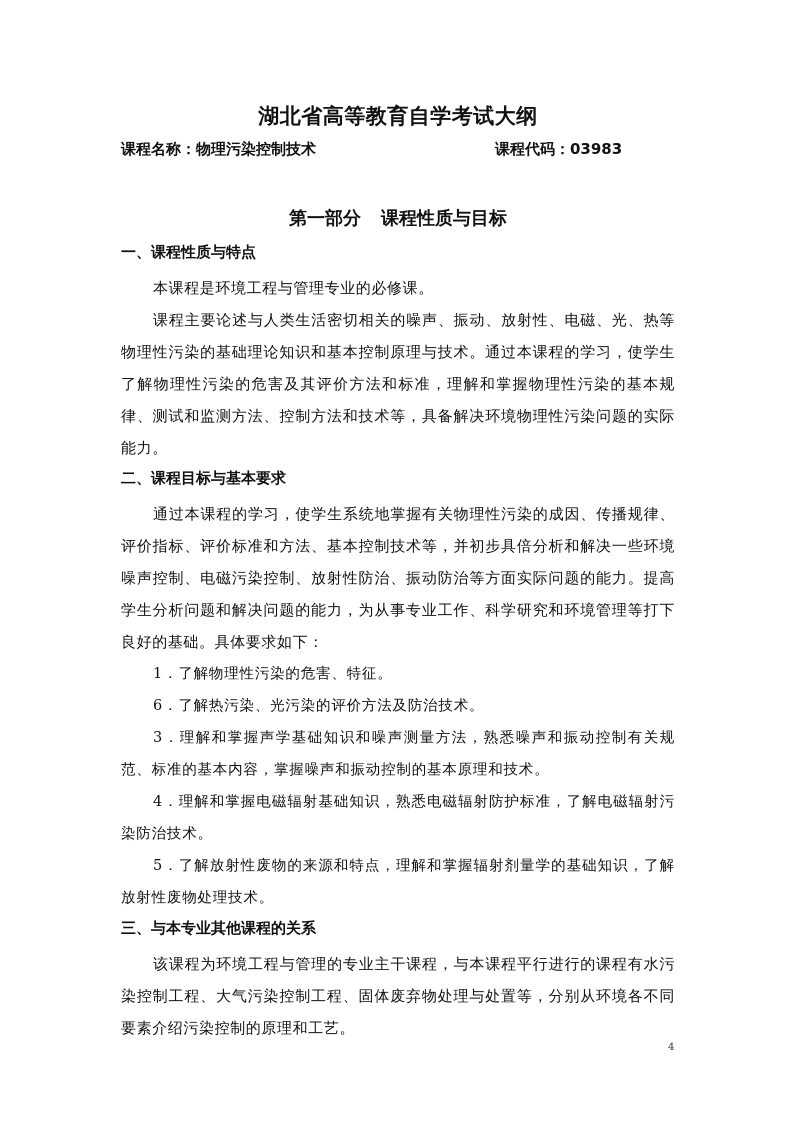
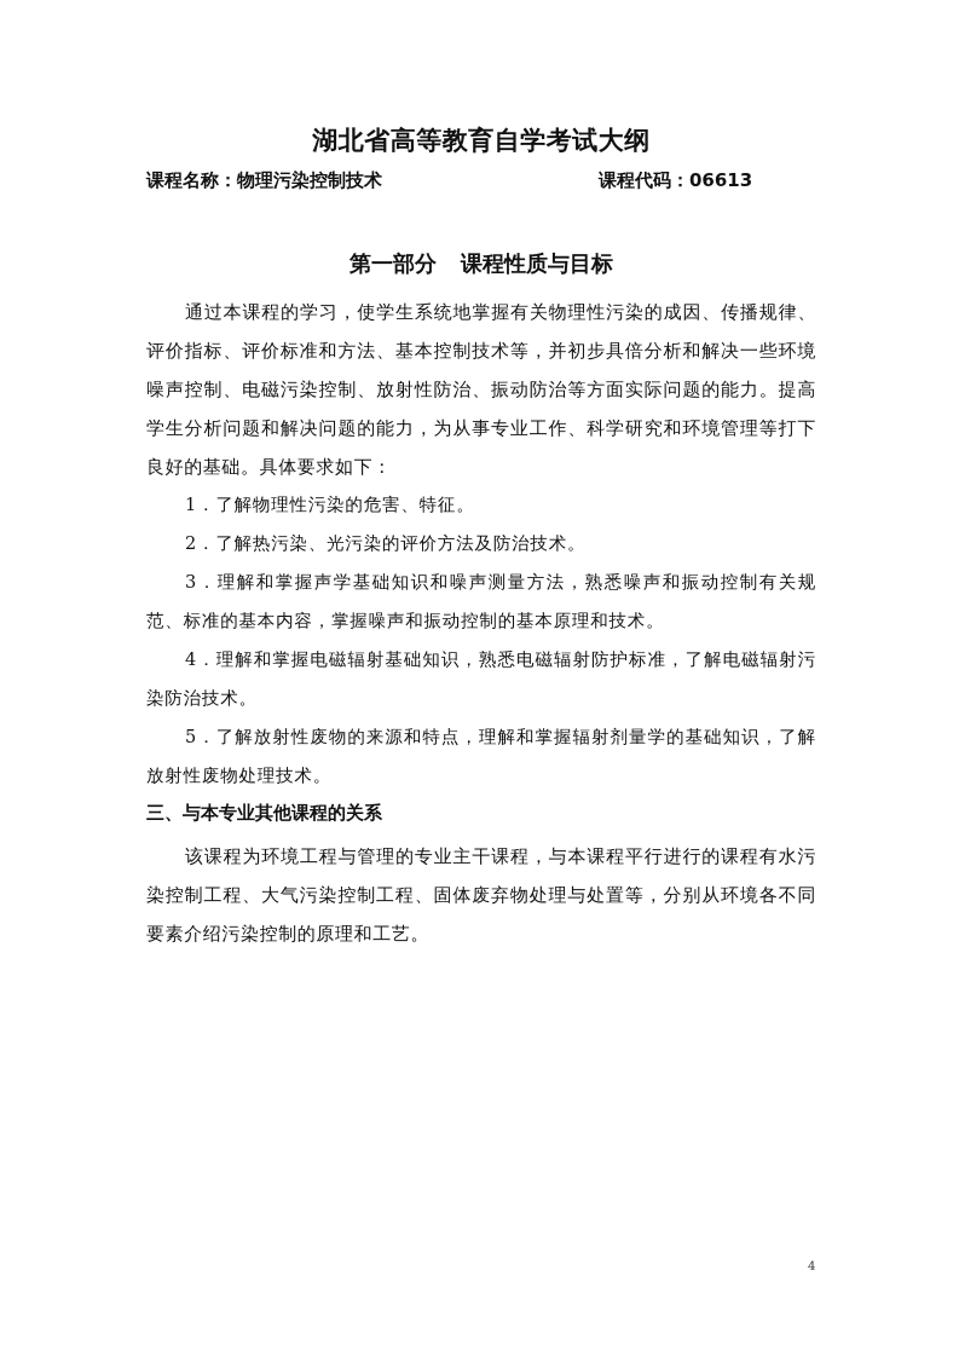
  湖北省高等教育自学考试大纲
  课程名称：物理污染控制技术
- 课程代码：03983
+ 课程代码：06613
  第一部分 课程性质与目标
- 一、课程性质与特点
- 本课程是环境工程与管理专业的必修课。
- 课程主要论述与人类生活密切相关的噪声、振动、放射性、电磁、光、热等物理性污染的基础理论知识和基本控制原理与技术。通过本课程的学习，使学生了解物理性污染的危害及其评价方法和标准，理解和掌握物理性污染的基本规律、测试和监测方法、控制方法和技术等，具备解决环境物理性污染问题的实际能力。
- 二、课程目标与基本要求
  通过本课程的学习，使学生系统地掌握有关物理性污染的成因、传播规律、评价指标、评价标准和方法、基本控制技术等，并初步具倍分析和解决一些环境噪声控制、电磁污染控制、放射性防治、振动防治等方面实际问题的能力。提高学生分析问题和解决问题的能力，为从事专业工作、科学研究和环境管理等打下良好的基础。具体要求如下：
  1．了解物理性污染的危害、特征。
- 6．了解热污染、光污染的评价方法及防治技术。
+ 2．了解热污染、光污染的评价方法及防治技术。
  3．理解和掌握声学基础知识和噪声测量方法，熟悉噪声和振动控制有关规范、标准的基本内容，掌握噪声和振动控制的基本原理和技术。
  4．理解和掌握电磁辐射基础知识，熟悉电磁辐射防护标准，了解电磁辐射污染防治技术。
  5．了解放射性废物的来源和特点，理解和掌握辐射剂量学的基础知识，了解放射性废物处理技术。
  三、与本专业其他课程的关系
  该课程为环境工程与管理的专业主干课程，与本课程平行进行的课程有水污染控制工程、大气污染控制工程、固体废弃物处理与处置等，分别从环境各不同要素介绍污染控制的原理和工艺。
  4
